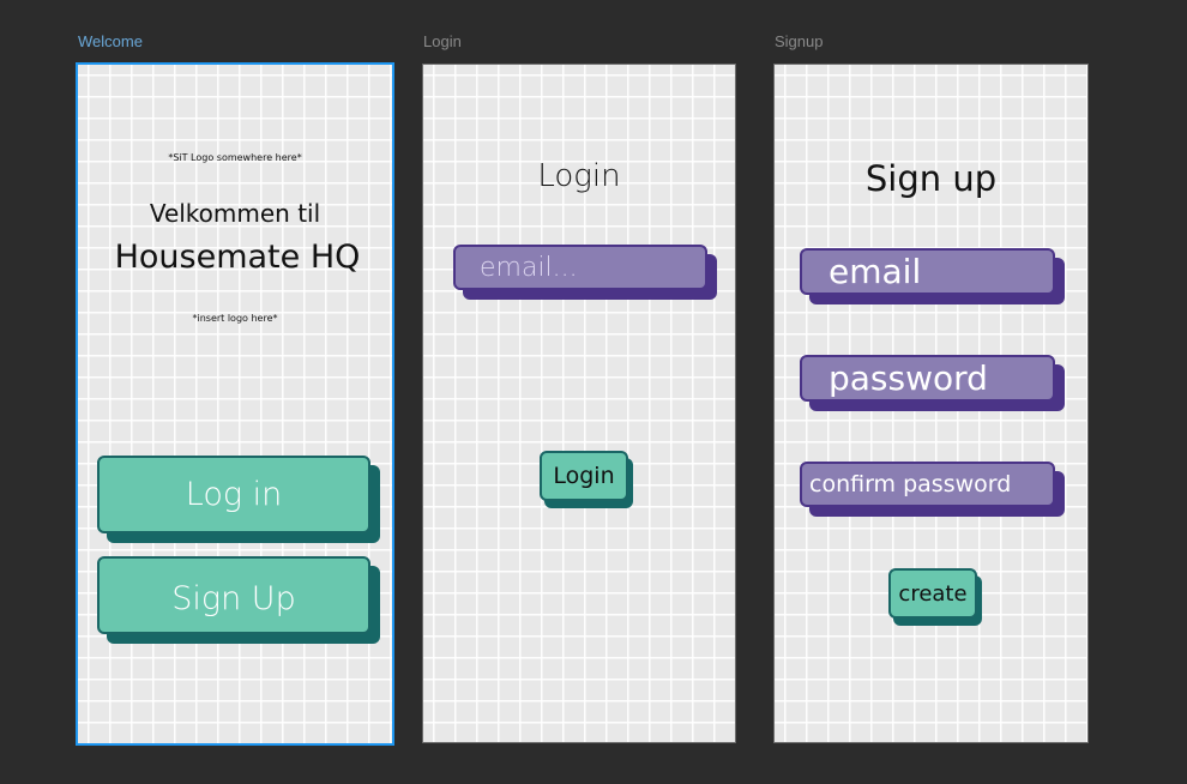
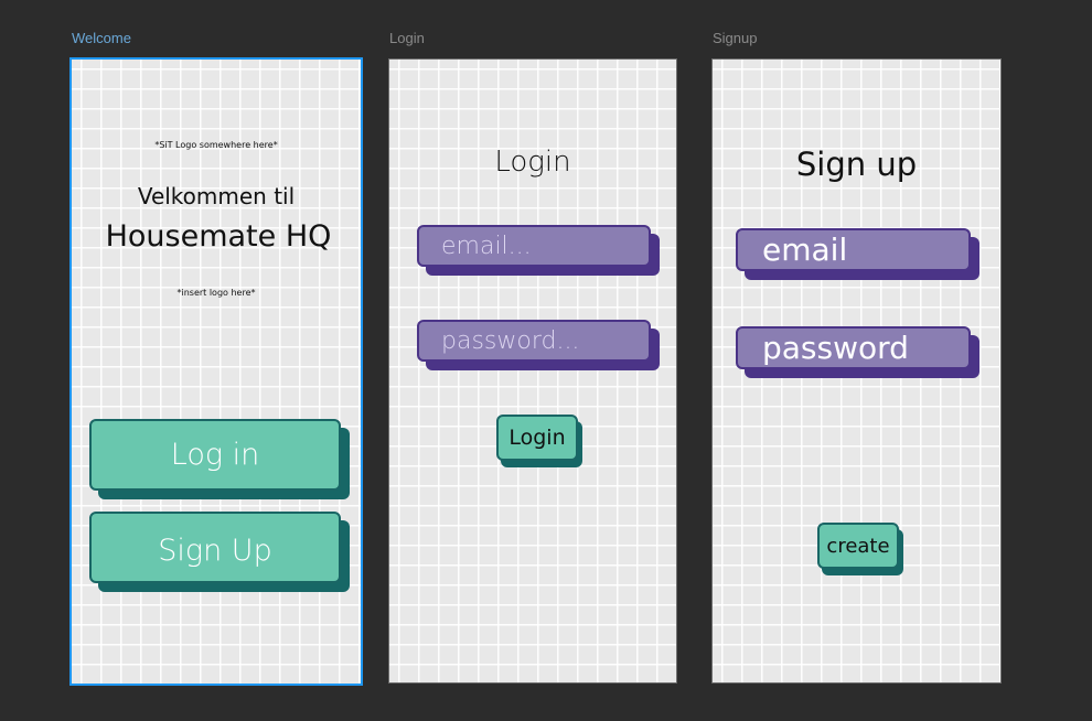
  Welcome
  Login
  Signup
  *SiT Logo somewhere here*
  Velkommen til
  Housemate HQ
  *insert logo here*
  Log in
  Sign Up
  Login
  email...
+ password...
  Login
  Sign up
  email
  password
- confirm password
  create
